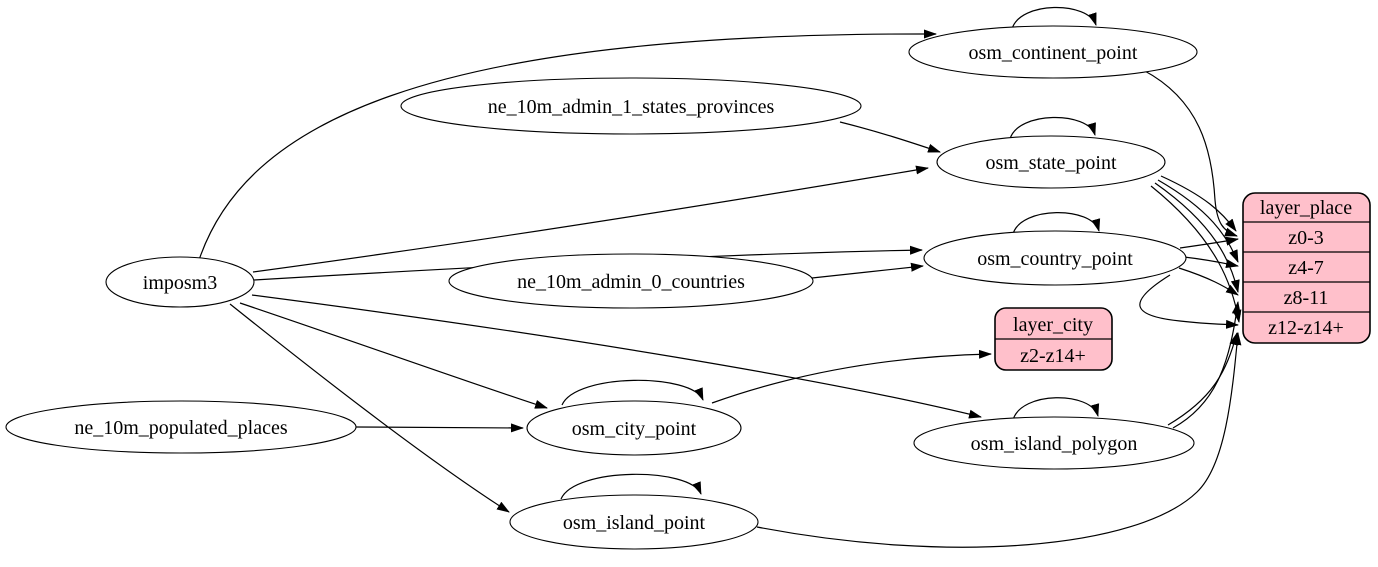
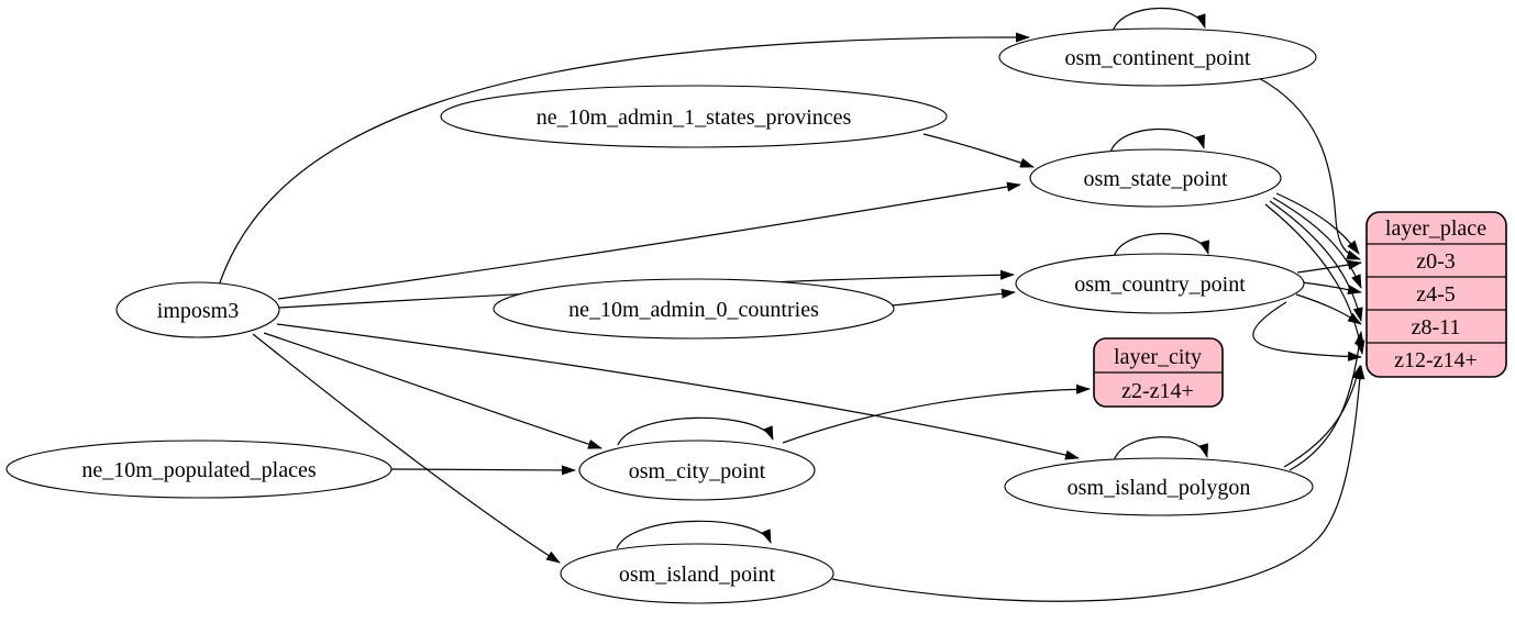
  imposm3
  ne_10m_populated_places
  ne_10m_admin_1_states_provinces
  ne_10m_admin_0_countries
  osm_continent_point
  osm_state_point
  osm_country_point
  osm_city_point
  osm_island_point
  osm_island_polygon
  layer_city
  z2-z14+
  layer_place
  z0-3
- z4-7
+ z4-5
  z8-11
  z12-z14+
